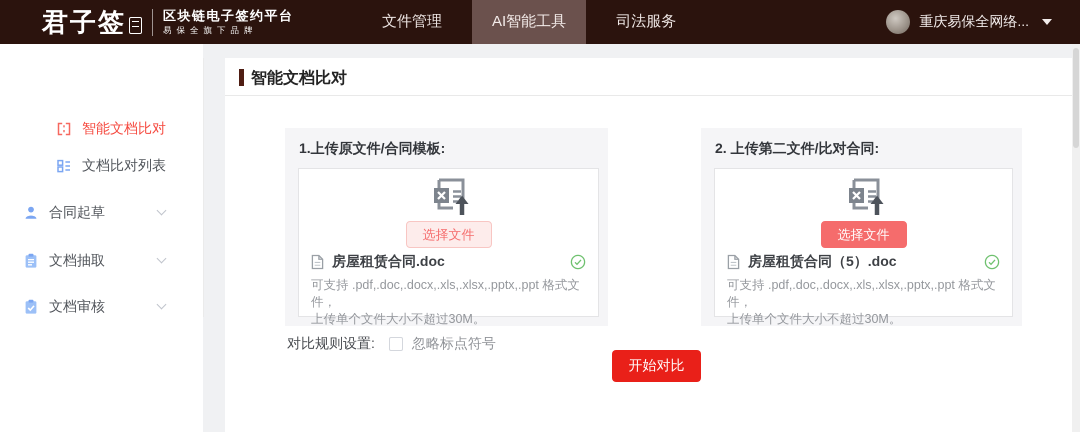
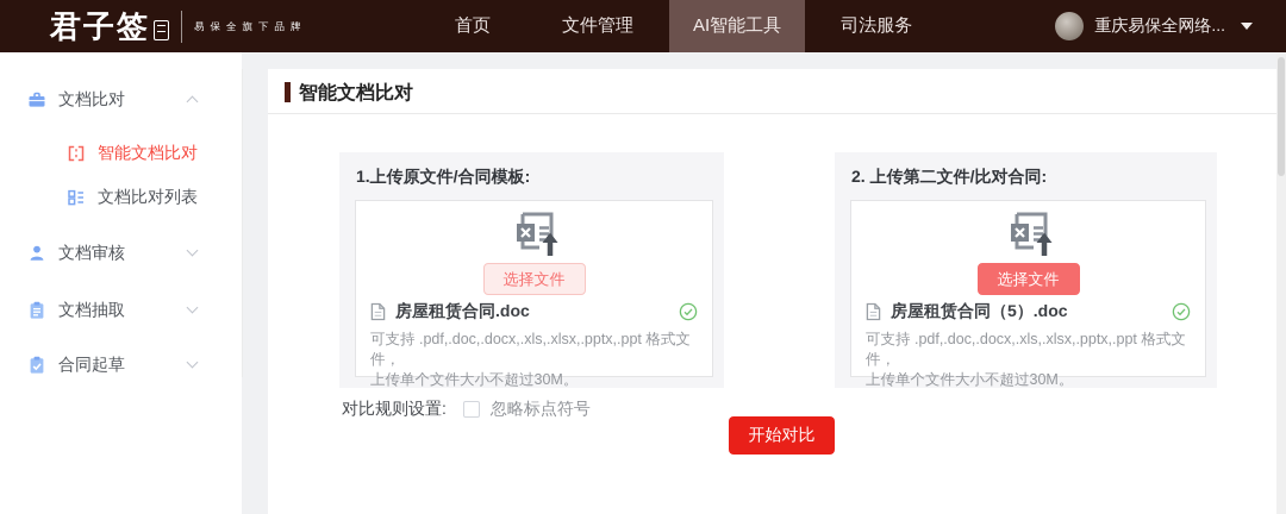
  君子签
- 区块链电子签约平台
  易保全旗下品牌
+ 首页
  文件管理
  AI智能工具
  司法服务
  重庆易保全网络...
+ 文档比对
  智能文档比对
  文档比对列表
- 合同起草
+ 文档审核
  文档抽取
- 文档审核
+ 合同起草
  智能文档比对
  1.上传原文件/合同模板:
  选择文件
  房屋租赁合同.doc
  可支持 .pdf,.doc,.docx,.xls,.xlsx,.pptx,.ppt 格式文件，
  上传单个文件大小不超过30M。
  2. 上传第二文件/比对合同:
  选择文件
  房屋租赁合同（5）.doc
  可支持 .pdf,.doc,.docx,.xls,.xlsx,.pptx,.ppt 格式文件，
  上传单个文件大小不超过30M。
  对比规则设置:
  忽略标点符号
  开始对比
